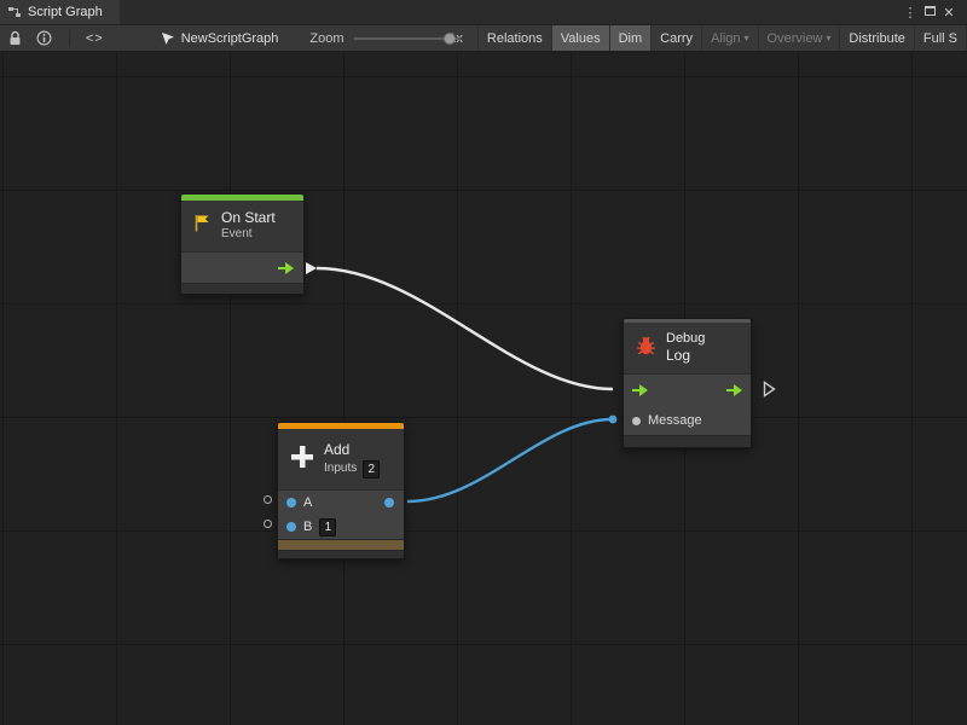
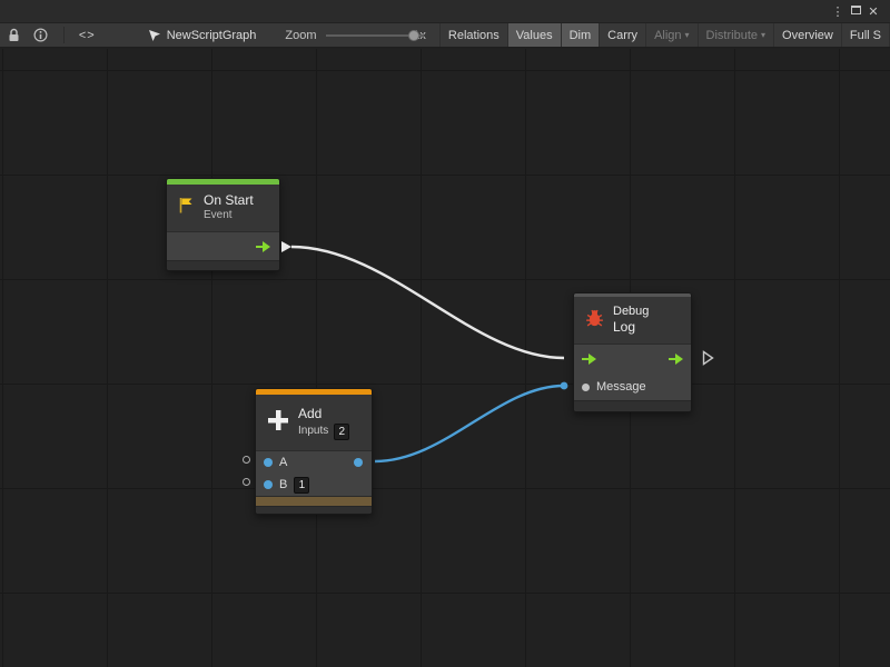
- Script Graph
  ⋮
  ✕
  <>
  NewScriptGraph
  Zoom
  Relations
  Values
  Dim
  Carry
  Align
  ▾
- Overview
+ Distribute
  ▾
- Distribute
+ Overview
  Full S
  On Start
  Event
  Debug
  Log
  Message
  Add
  Inputs
  2
  A
  B
  1
